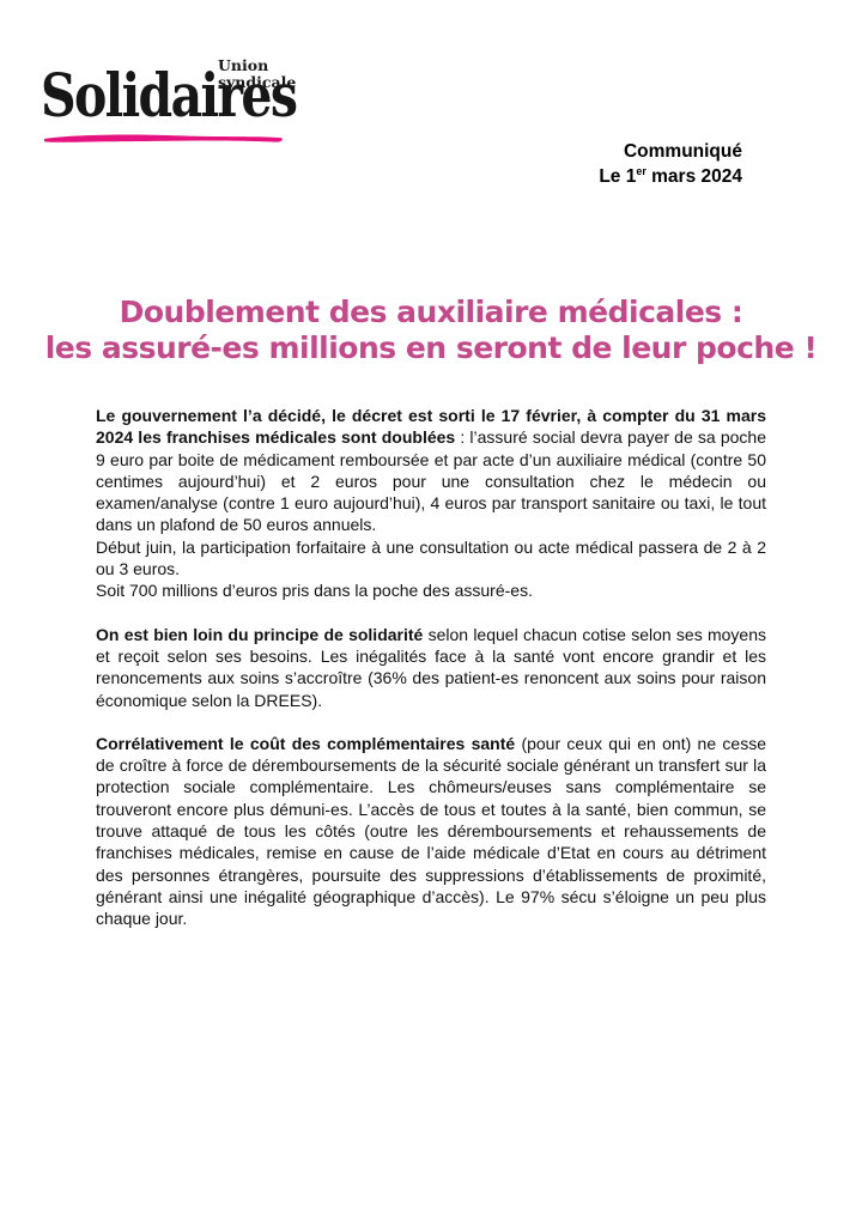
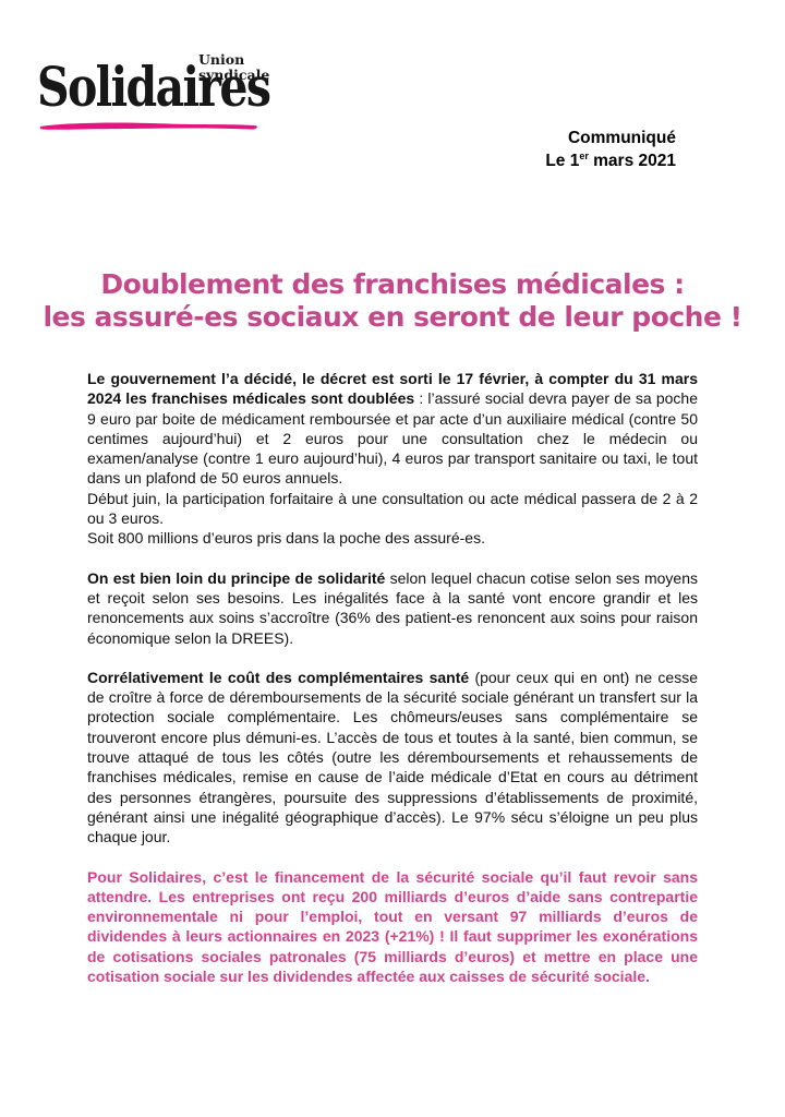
  Union
  syndicale
  Solidaires
  Communiqué
- Le 1er mars 2024
+ Le 1er mars 2021
- Doublement des auxiliaire médicales :
+ Doublement des franchises médicales :
- les assuré-es millions en seront de leur poche !
+ les assuré-es sociaux en seront de leur poche !
  Le gouvernement l’a décidé, le décret est sorti le 17 février, à compter du 31 mars 2024 les franchises médicales sont doublées : l’assuré social devra payer de sa poche 9 euro par boite de médicament remboursée et par acte d’un auxiliaire médical (contre 50 centimes aujourd’hui) et 2 euros pour une consultation chez le médecin ou examen/analyse (contre 1 euro aujourd’hui), 4 euros par transport sanitaire ou taxi, le tout dans un plafond de 50 euros annuels.
  Début juin, la participation forfaitaire à une consultation ou acte médical passera de 2 à 2 ou 3 euros.
- Soit 700 millions d’euros pris dans la poche des assuré-es.
+ Soit 800 millions d’euros pris dans la poche des assuré-es.
  On est bien loin du principe de solidarité selon lequel chacun cotise selon ses moyens et reçoit selon ses besoins. Les inégalités face à la santé vont encore grandir et les renoncements aux soins s’accroître (36% des patient-es renoncent aux soins pour raison économique selon la DREES).
  Corrélativement le coût des complémentaires santé (pour ceux qui en ont) ne cesse de croître à force de déremboursements de la sécurité sociale générant un transfert sur la protection sociale complémentaire. Les chômeurs/euses sans complémentaire se trouveront encore plus démuni-es. L’accès de tous et toutes à la santé, bien commun, se trouve attaqué de tous les côtés (outre les déremboursements et rehaussements de franchises médicales, remise en cause de l’aide médicale d’Etat en cours au détriment des personnes étrangères, poursuite des suppressions d’établissements de proximité, générant ainsi une inégalité géographique d’accès). Le 97% sécu s’éloigne un peu plus chaque jour.
+ Pour Solidaires, c’est le financement de la sécurité sociale qu’il faut revoir sans attendre. Les entreprises ont reçu 200 milliards d’euros d’aide sans contrepartie environnementale ni pour l’emploi, tout en versant 97 milliards d’euros de dividendes à leurs actionnaires en 2023 (+21%) ! Il faut supprimer les exonérations de cotisations sociales patronales (75 milliards d’euros) et mettre en place une cotisation sociale sur les dividendes affectée aux caisses de sécurité sociale.
